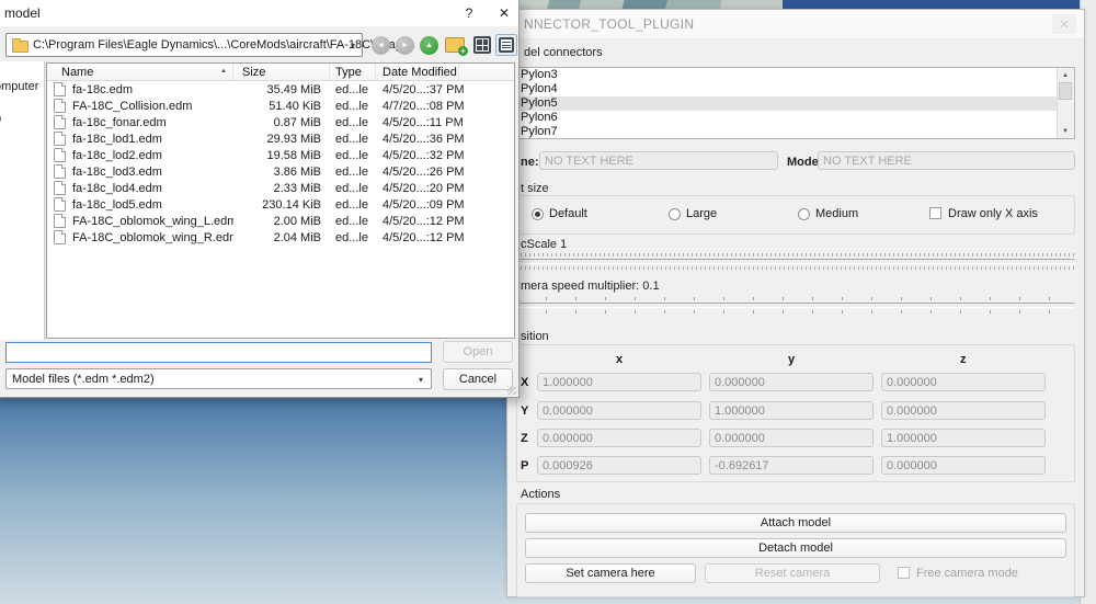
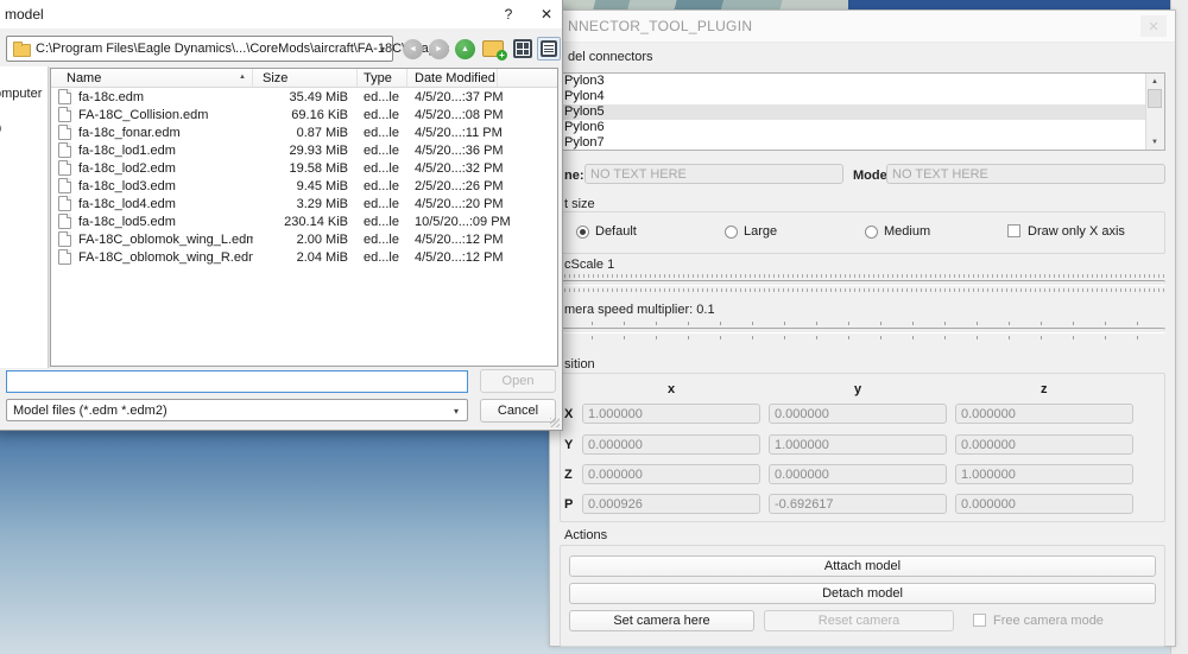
  NNECTOR_TOOL_PLUGIN
  ✕
  del connectors
  Pylon3
  Pylon4
  Pylon5
  Pylon6
  Pylon7
  ne:
  NO TEXT HERE
  NO TEXT HERE
  t size
  Default
  Large
  Medium
  Draw only X axis
  cScale 1
  mera speed multiplier: 0.1
  sition
  x
  y
  z
  X
  1.000000
  0.000000
  0.000000
  Y
  0.000000
  1.000000
  0.000000
  Z
  0.000000
  0.000000
  1.000000
  P
  0.000926
  -0.692617
  0.000000
  Actions
  Attach model
  Detach model
  Set camera here
  Reset camera
  Free camera mode
  model
  ?
  ✕
  C:\Program Files\Eagle Dynamics\...\CoreMods\aircraft\FA-18Ca
  ▾
  mputer
  Name
  Size
  Type
  Date Modified
  fa-18c.edm
  35.49 MiB
  ed...le
  4/5/20...:37 PM
  FA-18C_Collision.edm
- 51.40 KiB
+ 69.16 KiB
  ed...le
- 4/7/20...:08 PM
+ 4/5/20...:08 PM
  fa-18c_fonar.edm
  0.87 MiB
  ed...le
  4/5/20...:11 PM
  fa-18c_lod1.edm
  29.93 MiB
  ed...le
  4/5/20...:36 PM
  fa-18c_lod2.edm
  19.58 MiB
  ed...le
  4/5/20...:32 PM
  fa-18c_lod3.edm
- 3.86 MiB
+ 9.45 MiB
  ed...le
- 4/5/20...:26 PM
+ 2/5/20...:26 PM
  fa-18c_lod4.edm
- 2.33 MiB
+ 3.29 MiB
  ed...le
  4/5/20...:20 PM
  fa-18c_lod5.edm
  230.14 KiB
  ed...le
- 4/5/20...:09 PM
+ 10/5/20...:09 PM
  FA-18C_oblomok_wing_L.edm
  2.00 MiB
  ed...le
  4/5/20...:12 PM
  FA-18C_oblomok_wing_R.ed
  2.04 MiB
  ed...le
  4/5/20...:12 PM
  Open
  Model files (*.edm *.edm2)
  ▾
  Cancel
